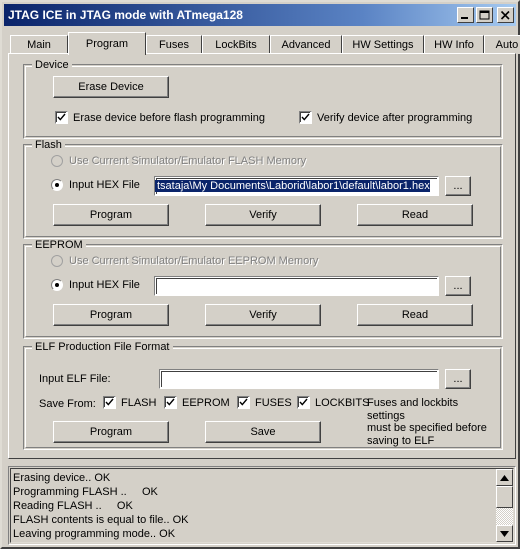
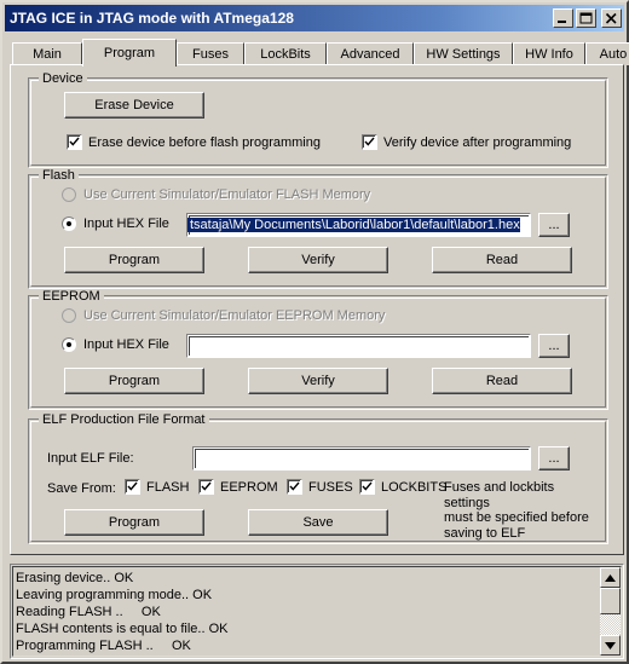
  JTAG ICE in JTAG mode with ATmega128
  Main
  Program
  Fuses
  LockBits
  Advanced
  HW Settings
  HW Info
  Auto
  Device
  Erase Device
  Erase device before flash programming
  Verify device after programming
  Flash
  Use Current Simulator/Emulator FLASH Memory
  Input HEX File
  tsataja\My Documents\Laborid\labor1\default\labor1.hex
  ...
  Program
  Verify
  Read
  EEPROM
  Use Current Simulator/Emulator EEPROM Memory
  Input HEX File
  ...
  Program
  Verify
  Read
  ELF Production File Format
  Input ELF File:
  ...
  Save From:
  FLASH
  EEPROM
  FUSES
  LOCKBITS
  Fuses and lockbits settings
  must be specified before
  saving to ELF
  Program
  Save
  Erasing device.. OK
- Programming FLASH .. OK
+ Leaving programming mode.. OK
  Reading FLASH .. OK
  FLASH contents is equal to file.. OK
- Leaving programming mode.. OK
+ Programming FLASH .. OK
